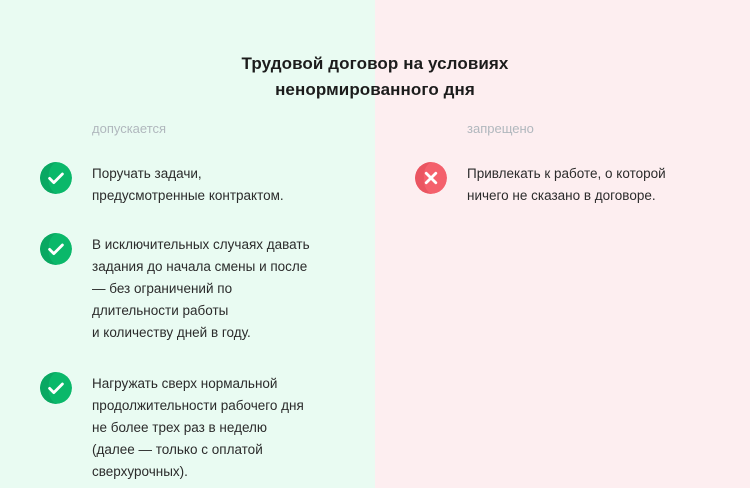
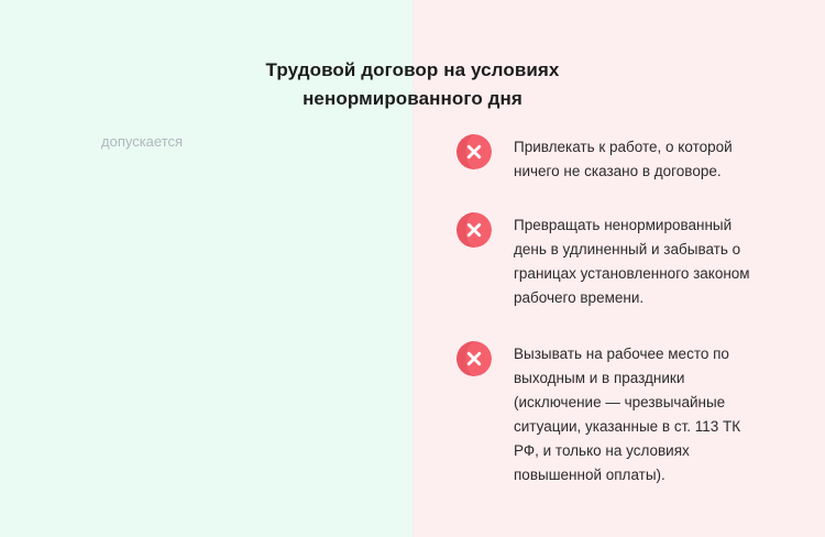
  Трудовой договор на условиях
  ненормированного дня
  допускается
- Поручать задачи,
- предусмотренные контрактом.
- В исключительных случаях давать
- задания до начала смены и после
- — без ограничений по
- длительности работы
- и количеству дней в году.
- Нагружать сверх нормальной
- продолжительности рабочего дня
- не более трех раз в неделю
- (далее — только с оплатой
- сверхурочных).
- запрещено
  Привлекать к работе, о которой
  ничего не сказано в договоре.
+ Превращать ненормированный
+ день в удлиненный и забывать о
+ границах установленного законом
+ рабочего времени.
+ Вызывать на рабочее место по
+ выходным и в праздники
+ (исключение — чрезвычайные
+ ситуации, указанные в ст. 113 ТК
+ РФ, и только на условиях
+ повышенной оплаты).
